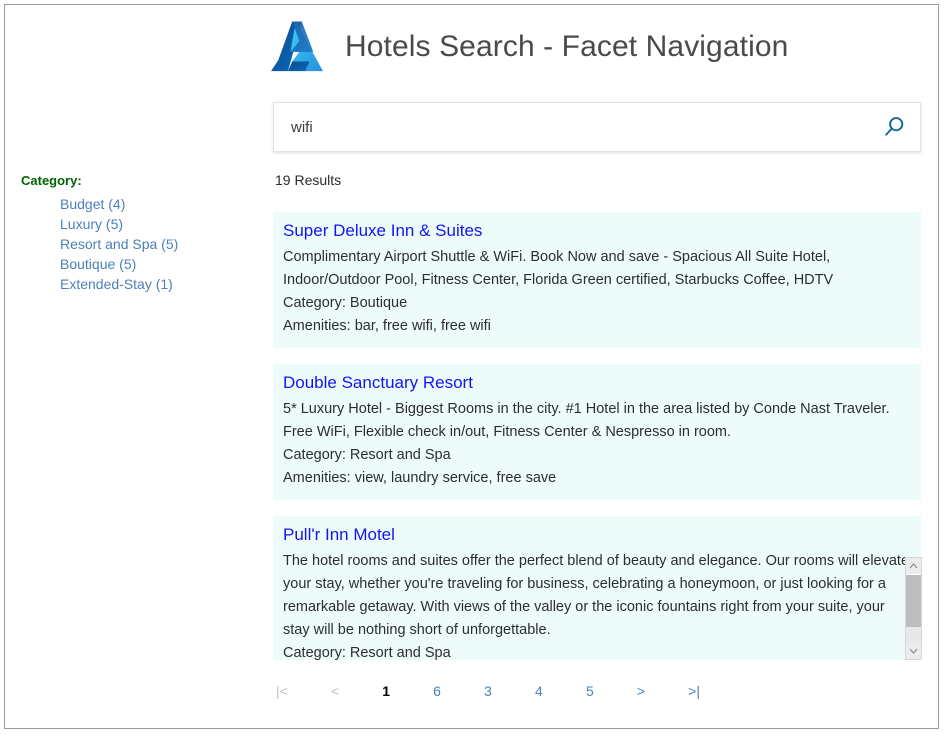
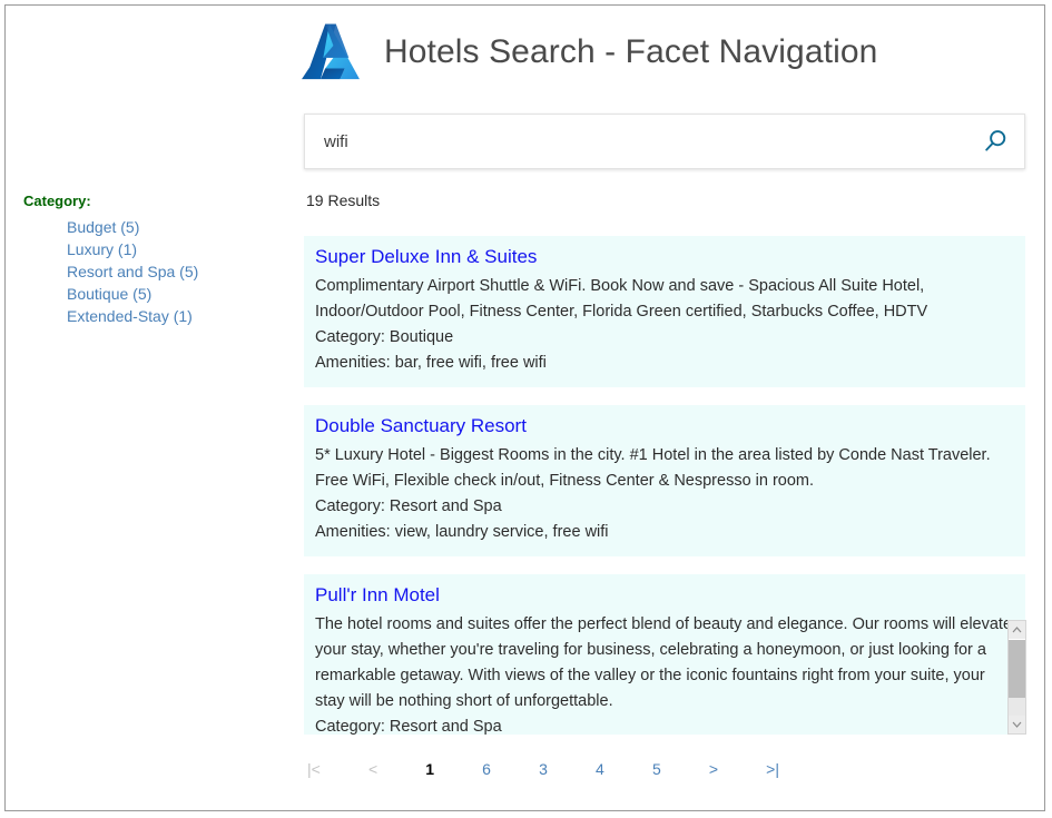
  Hotels Search - Facet Navigation
  wifi
  19 Results
  Category:
- Budget (4)
+ Budget (5)
- Luxury (5)
+ Luxury (1)
  Resort and Spa (5)
  Boutique (5)
  Extended-Stay (1)
  Super Deluxe Inn & Suites
  Complimentary Airport Shuttle & WiFi. Book Now and save - Spacious All Suite Hotel, Indoor/Outdoor Pool, Fitness Center, Florida Green certified, Starbucks Coffee, HDTV
  Category: Boutique
  Amenities: bar, free wifi, free wifi
  Double Sanctuary Resort
  5* Luxury Hotel - Biggest Rooms in the city. #1 Hotel in the area listed by Conde Nast Traveler. Free WiFi, Flexible check in/out, Fitness Center & Nespresso in room.
  Category: Resort and Spa
- Amenities: view, laundry service, free save
+ Amenities: view, laundry service, free wifi
  Pull'r Inn Motel
  The hotel rooms and suites offer the perfect blend of beauty and elegance. Our rooms will elevat your stay, whether you're traveling for business, celebrating a honeymoon, or just looking for a remarkable getaway. With views of the valley or the iconic fountains right from your suite, your stay will be nothing short of unforgettable.
  Category: Resort and Spa
  |<
  <
  1
  6
  3
  4
  5
  >
  >|
